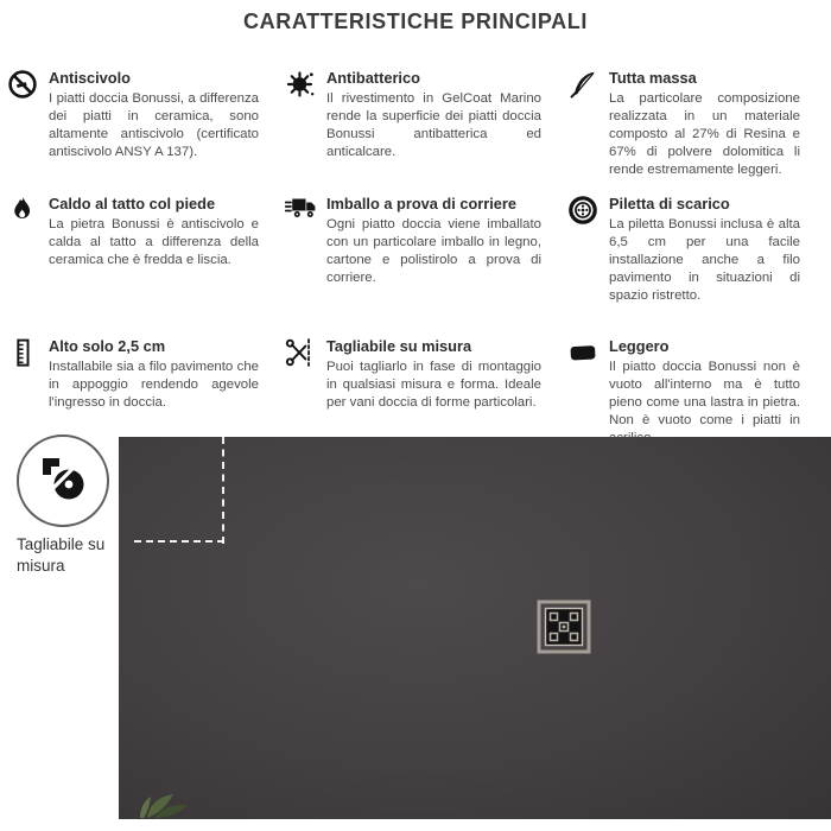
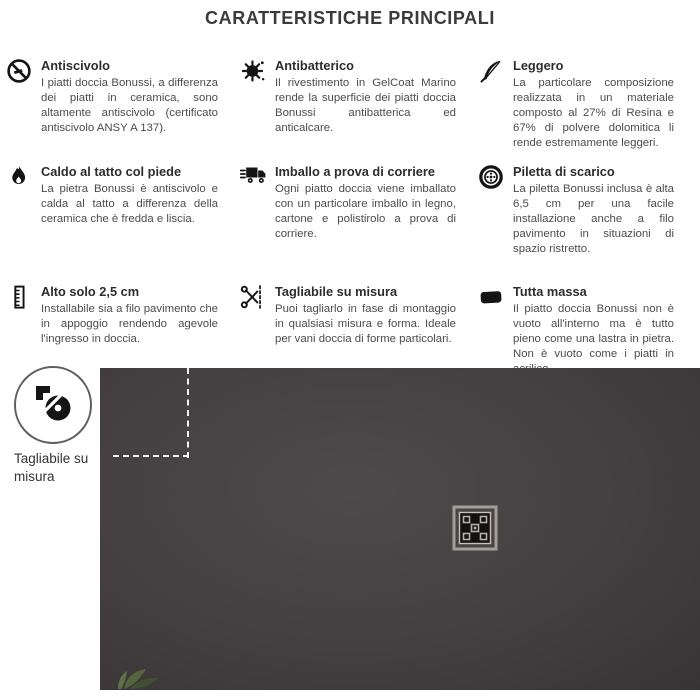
  CARATTERISTICHE PRINCIPALI
  Antiscivolo
  I piatti doccia Bonussi, a differenza dei piatti in ceramica, sono altamente antiscivolo (certificato antiscivolo ANSY A 137).
  Antibatterico
  Il rivestimento in GelCoat Marino rende la superficie dei piatti doccia Bonussi antibatterica ed anticalcare.
- Tutta massa
+ Leggero
  La particolare composizione realizzata in un materiale composto al 27% di Resina e 67% di polvere dolomitica li rende estremamente leggeri.
  Caldo al tatto col piede
  La pietra Bonussi è antiscivolo e calda al tatto a differenza della ceramica che è fredda e liscia.
  Imballo a prova di corriere
  Ogni piatto doccia viene imballato con un particolare imballo in legno, cartone e polistirolo a prova di corriere.
  Piletta di scarico
  La piletta Bonussi inclusa è alta 6,5 cm per una facile installazione anche a filo pavimento in situazioni di spazio ristretto.
  Alto solo 2,5 cm
  Installabile sia a filo pavimento che in appoggio rendendo agevole l'ingresso in doccia.
  Tagliabile su misura
  Puoi tagliarlo in fase di montaggio in qualsiasi misura e forma. Ideale per vani doccia di forme particolari.
- Leggero
+ Tutta massa
  Il piatto doccia Bonussi non è vuoto all'interno ma è tutto pieno come una lastra in pietra. Non è vuoto come i piatti in
  Tagliabile su misura
